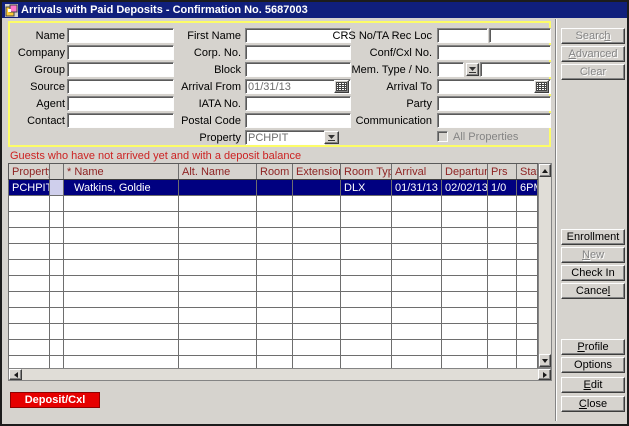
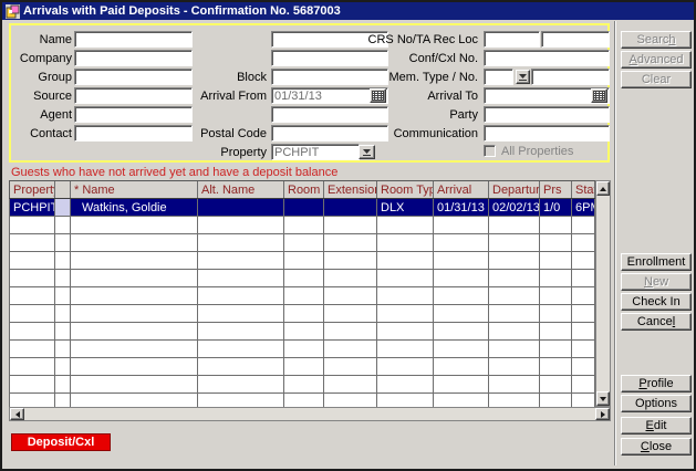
  Arrivals with Paid Deposits - Confirmation No. 5687003
  Name
  Company
  Group
  Source
  Agent
  Contact
- First Name
- Corp. No.
  Block
  Arrival From
- IATA No.
  Postal Code
  Property
  01/31/13
  PCHPIT
  CRS No/TA Rec Loc
  Conf/Cxl No.
  Mem. Type / No.
  Arrival To
  Party
  Communication
  All Properties
  Search
  Advanced
  Clear
  Enrollment
  New
  Check In
  Cancel
  Profile
  Options
  Edit
  Close
- Guests who have not arrived yet and with a deposit balance
+ Guests who have not arrived yet and have a deposit balance
  Propert
  * Name
  Alt. Name
  Room
  Extensio
  Room Typ
  Arrival
  Departur
  Prs
  PCHPIT
  Watkins, Goldie
  DLX
  01/31/13
  02/02/13
  1/0
  Deposit/Cxl
